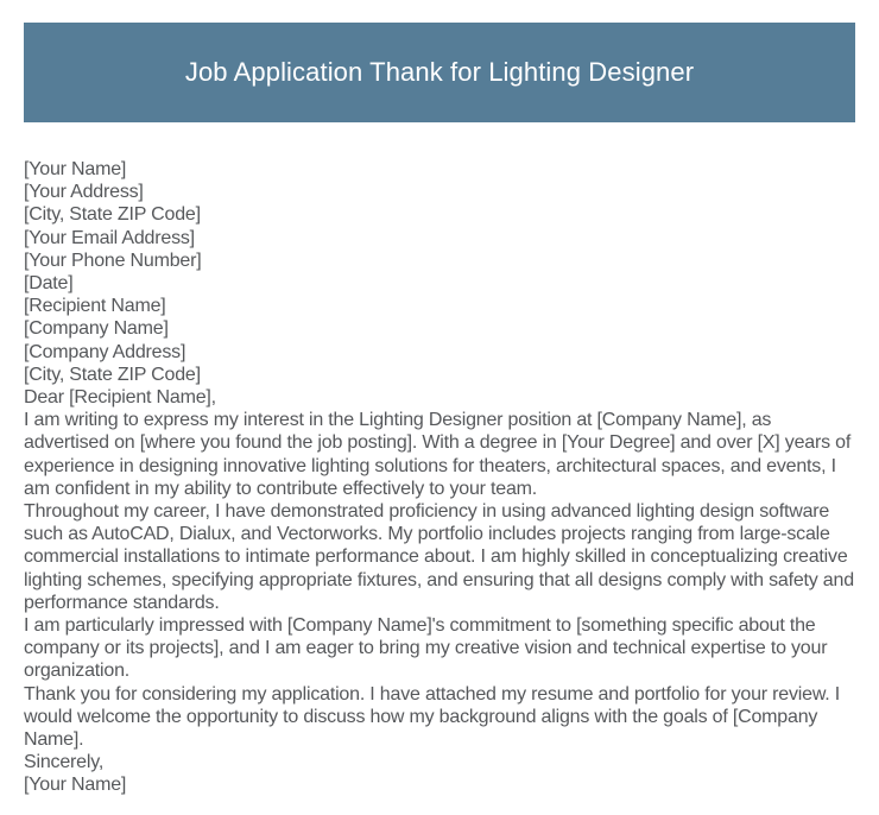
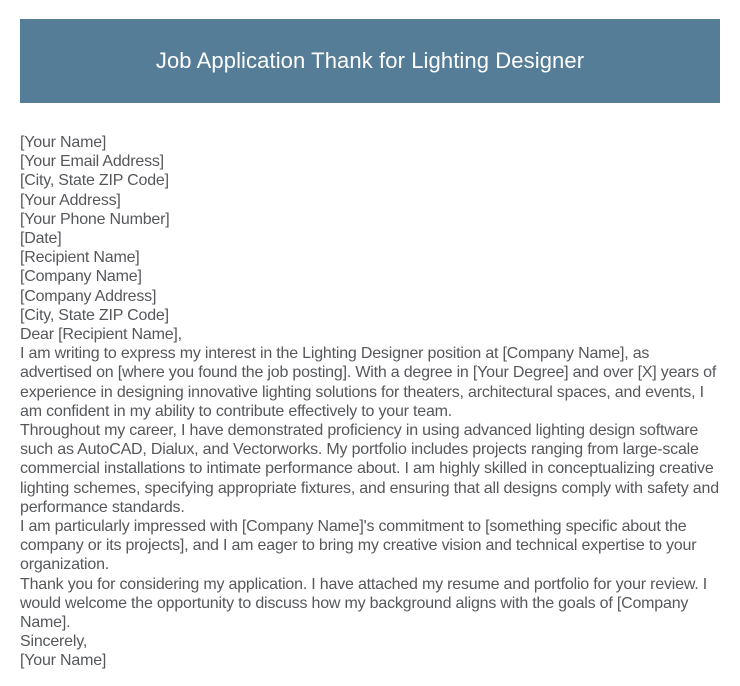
  Job Application Thank for Lighting Designer
  [Your Name]
- [Your Address]
+ [Your Email Address]
  [City, State ZIP Code]
- [Your Email Address]
+ [Your Address]
  [Your Phone Number]
  [Date]
  [Recipient Name]
  [Company Name]
  [Company Address]
  [City, State ZIP Code]
  Dear [Recipient Name],
  I am writing to express my interest in the Lighting Designer position at [Company Name], as advertised on [where you found the job posting]. With a degree in [Your Degree] and over [X] years of experience in designing innovative lighting solutions for theaters, architectural spaces, and events, I am confident in my ability to contribute effectively to your team.
  Throughout my career, I have demonstrated proficiency in using advanced lighting design software such as AutoCAD, Dialux, and Vectorworks. My portfolio includes projects ranging from large-scale commercial installations to intimate performance about. I am highly skilled in conceptualizing creative lighting schemes, specifying appropriate fixtures, and ensuring that all designs comply with safety and performance standards.
  I am particularly impressed with [Company Name]'s commitment to [something specific about the company or its projects], and I am eager to bring my creative vision and technical expertise to your organization.
  Thank you for considering my application. I have attached my resume and portfolio for your review. I would welcome the opportunity to discuss how my background aligns with the goals of [Company Name].
  Sincerely,
  [Your Name]
